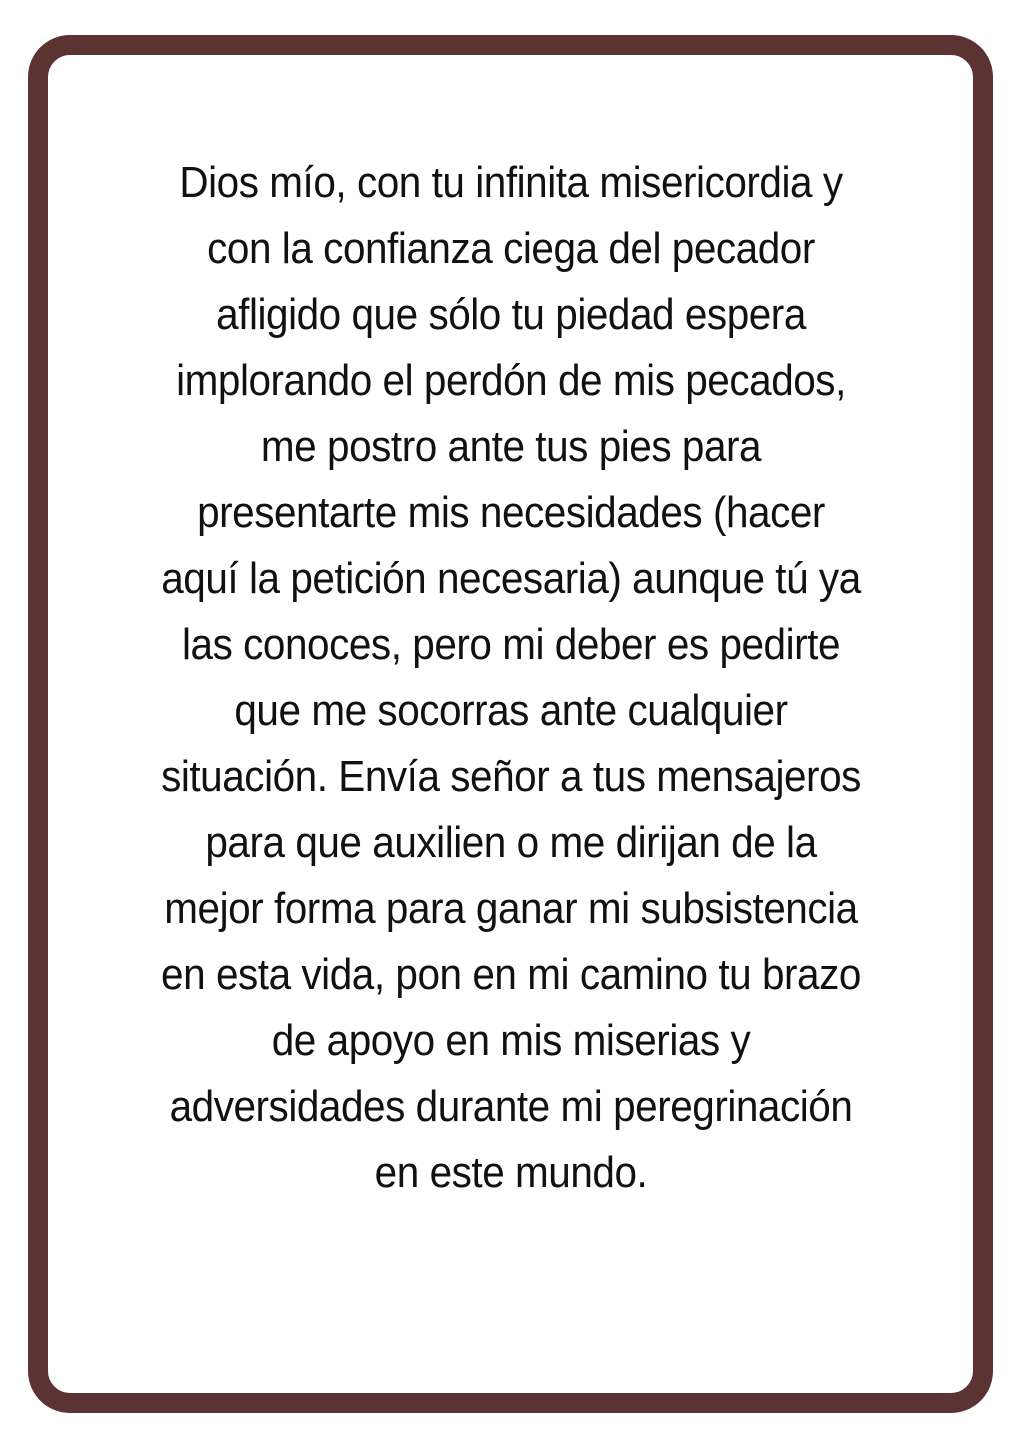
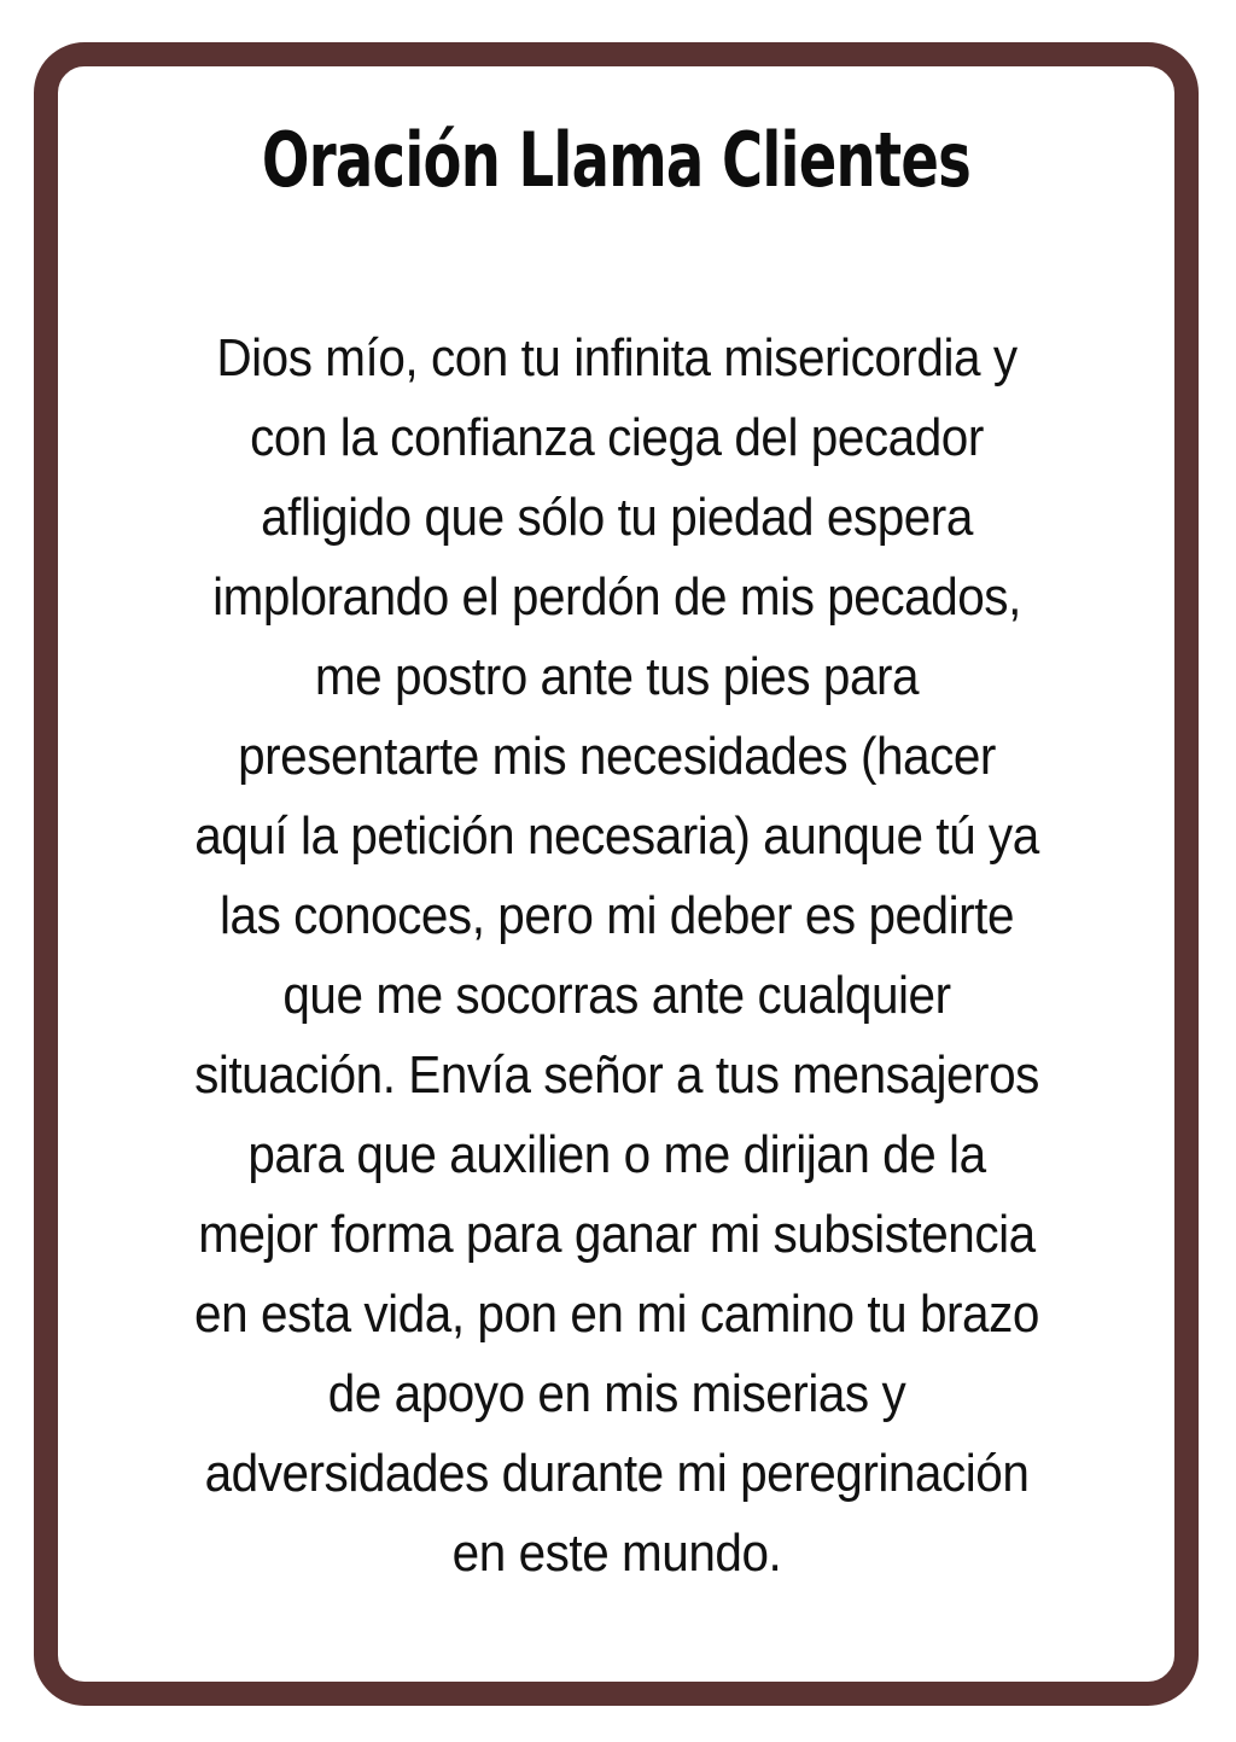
+ Oración Llama Clientes
  Dios mío, con tu infinita misericordia y
  con la confianza ciega del pecador
  afligido que sólo tu piedad espera
  implorando el perdón de mis pecados,
  me postro ante tus pies para
  presentarte mis necesidades (hacer
  aquí la petición necesaria) aunque tú ya
  las conoces, pero mi deber es pedirte
  que me socorras ante cualquier
  situación. Envía señor a tus mensajeros
  para que auxilien o me dirijan de la
  mejor forma para ganar mi subsistencia
  en esta vida, pon en mi camino tu brazo
  de apoyo en mis miserias y
  adversidades durante mi peregrinación
  en este mundo.
